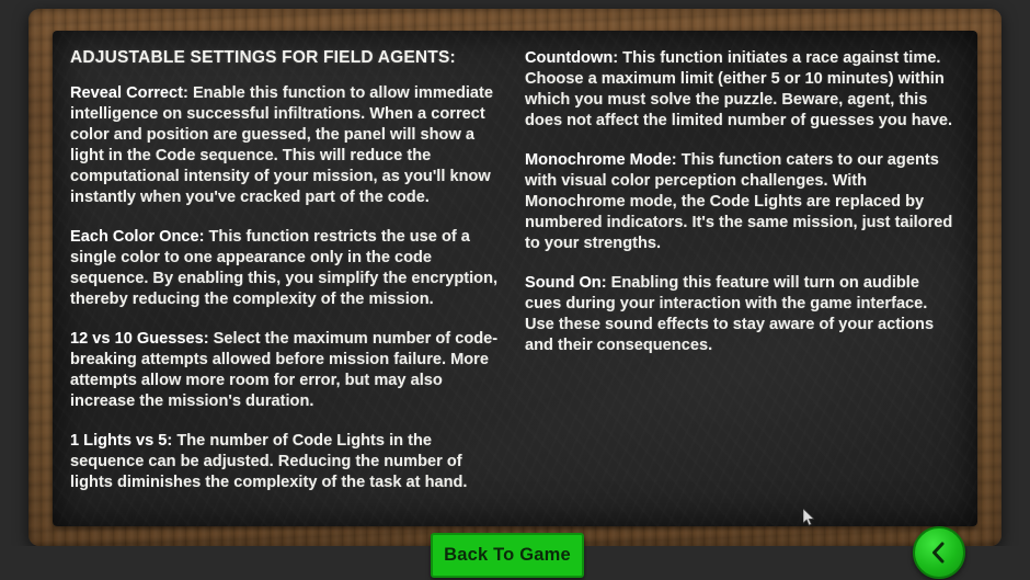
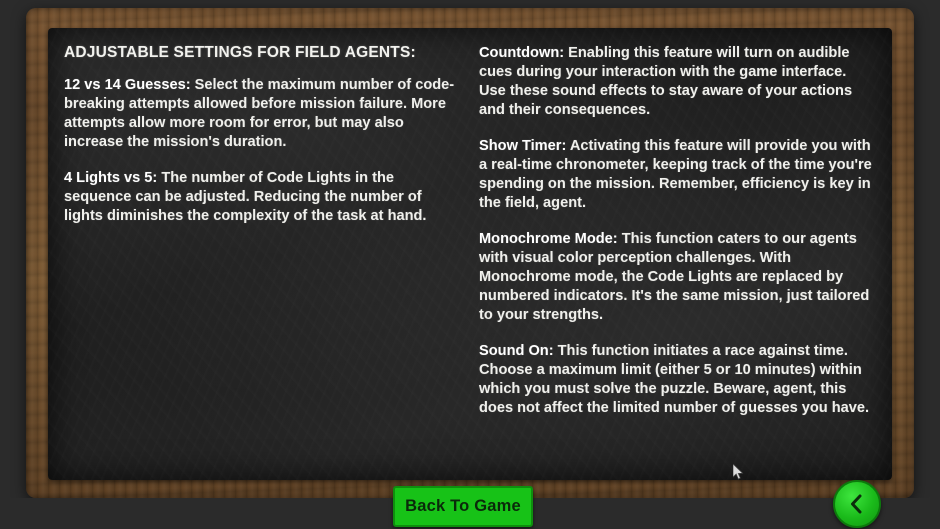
  ADJUSTABLE SETTINGS FOR FIELD AGENTS:
- Reveal Correct: Enable this function to allow immediate intelligence on successful infiltrations. When a correct color and position are guessed, the panel will show a light in the Code sequence. This will reduce the computational intensity of your mission, as you'll know instantly when you've cracked part of the code.
- Each Color Once: This function restricts the use of a single color to one appearance only in the code sequence. By enabling this, you simplify the encryption, thereby reducing the complexity of the mission.
- 12 vs 10 Guesses: Select the maximum number of code-breaking attempts allowed before mission failure. More attempts allow more room for error, but may also increase the mission's duration.
+ 12 vs 14 Guesses: Select the maximum number of code-breaking attempts allowed before mission failure. More attempts allow more room for error, but may also increase the mission's duration.
- 1 Lights vs 5: The number of Code Lights in the sequence can be adjusted. Reducing the number of lights diminishes the complexity of the task at hand.
+ 4 Lights vs 5: The number of Code Lights in the sequence can be adjusted. Reducing the number of lights diminishes the complexity of the task at hand.
- Countdown: This function initiates a race against time. Choose a maximum limit (either 5 or 10 minutes) within which you must solve the puzzle. Beware, agent, this does not affect the limited number of guesses you have.
+ Countdown: Enabling this feature will turn on audible cues during your interaction with the game interface. Use these sound effects to stay aware of your actions and their consequences.
+ Show Timer: Activating this feature will provide you with a real-time chronometer, keeping track of the time you're spending on the mission. Remember, efficiency is key in the field, agent.
  Monochrome Mode: This function caters to our agents with visual color perception challenges. With Monochrome mode, the Code Lights are replaced by numbered indicators. It's the same mission, just tailored to your strengths.
- Sound On: Enabling this feature will turn on audible cues during your interaction with the game interface. Use these sound effects to stay aware of your actions and their consequences.
+ Sound On: This function initiates a race against time. Choose a maximum limit (either 5 or 10 minutes) within which you must solve the puzzle. Beware, agent, this does not affect the limited number of guesses you have.
  Back To Game
